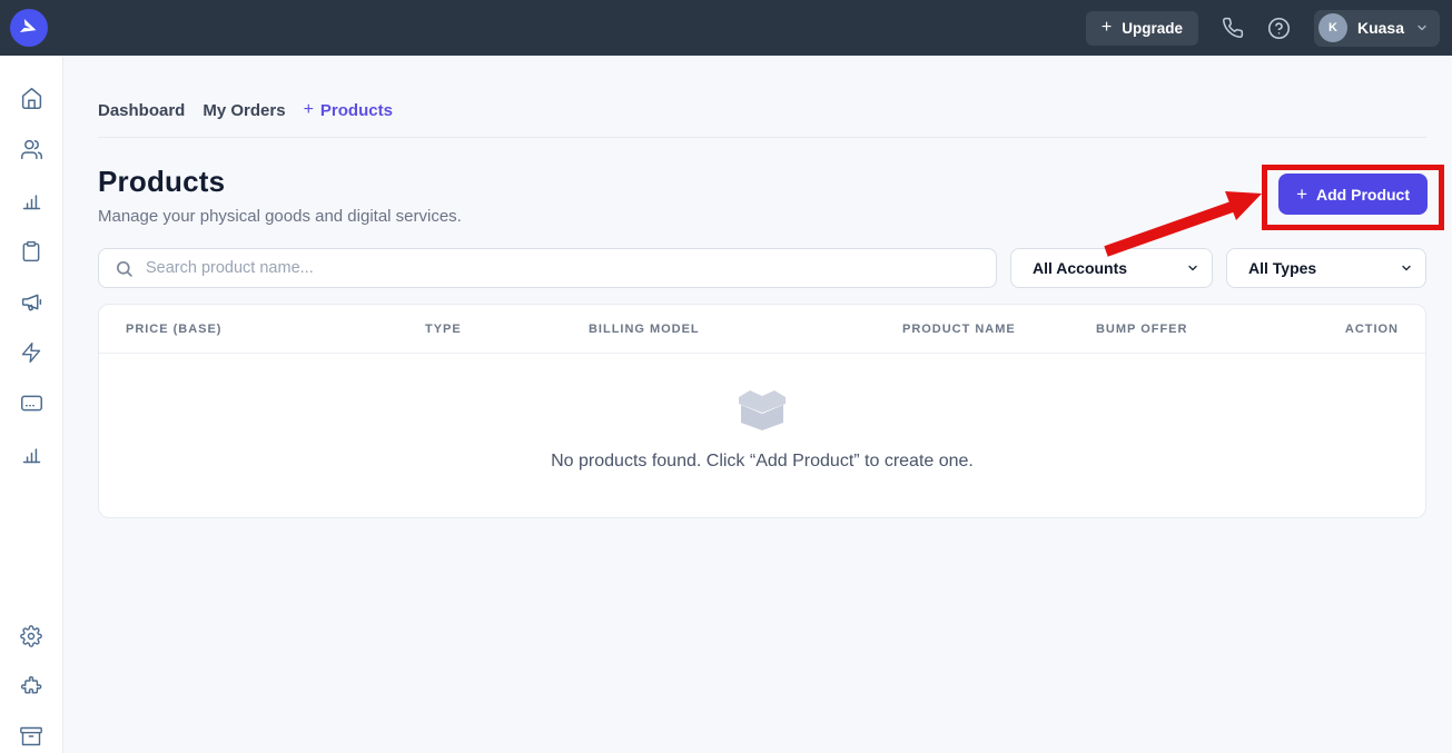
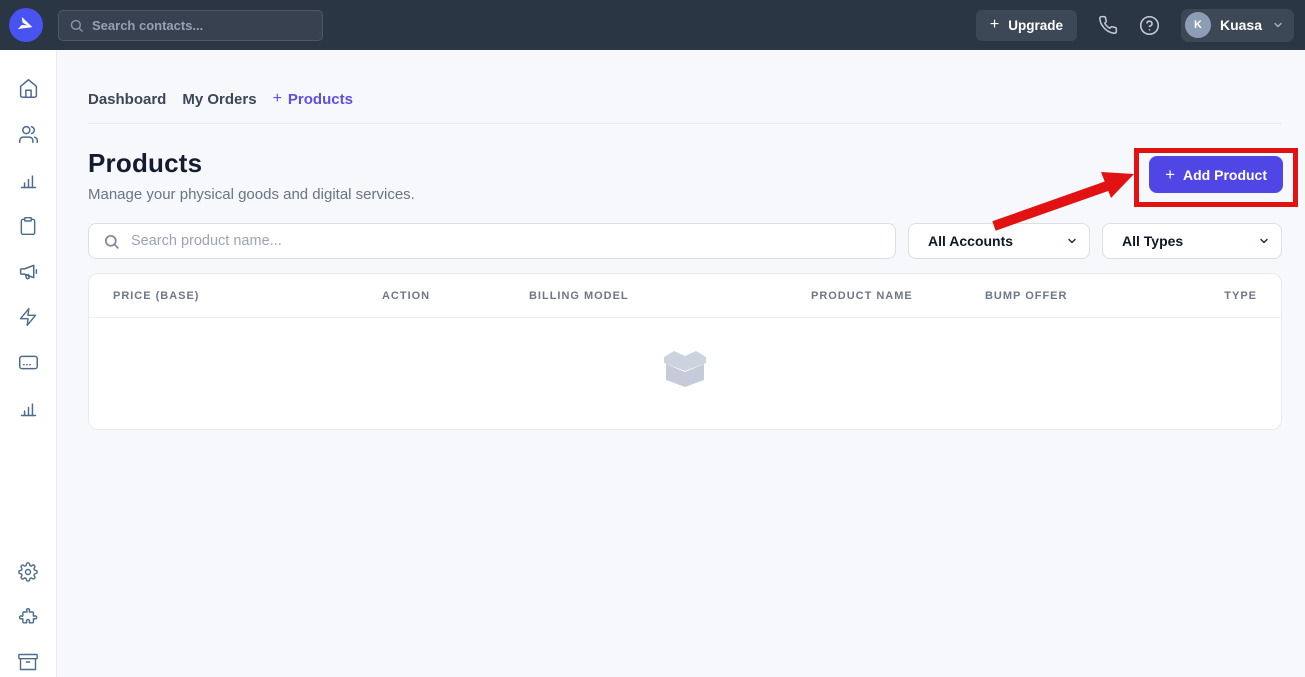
+ Search contacts...
  +
  Upgrade
  K
  Kuasa
  Dashboard
  My Orders
  +
  Products
  Products
  Manage your physical goods and digital services.
  +
  Add Product
  Search product name...
  All Accounts
  All Types
  PRICE (BASE)
- TYPE
+ ACTION
  BILLING MODEL
  PRODUCT NAME
  BUMP OFFER
- ACTION
+ TYPE
- No products found. Click “Add Product” to create one.
